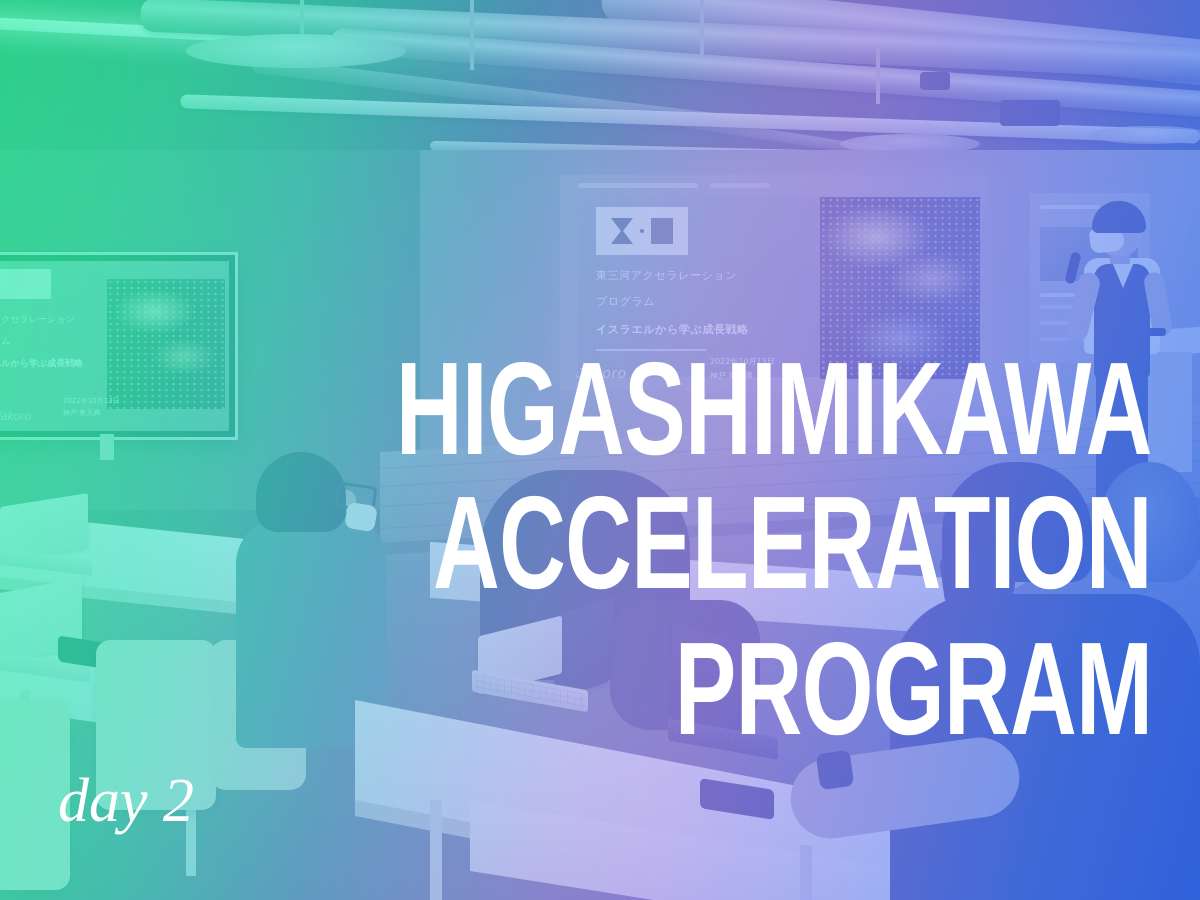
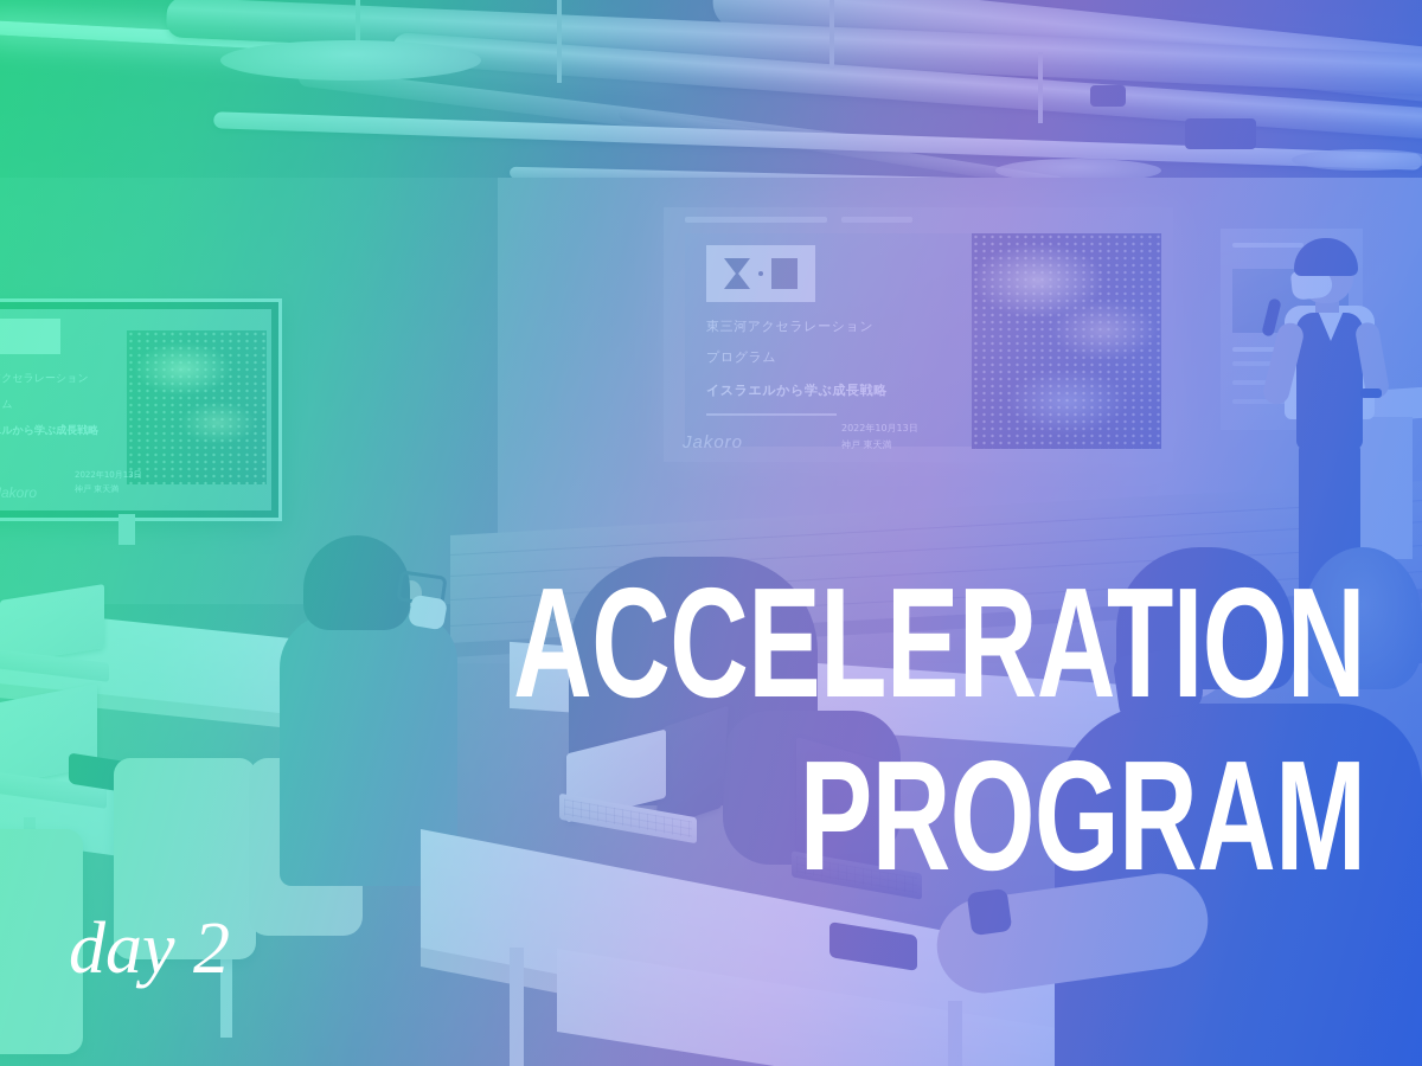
- HIGASHIMIKAWA
  ACCELERATION
  PROGRAM
  day 2
